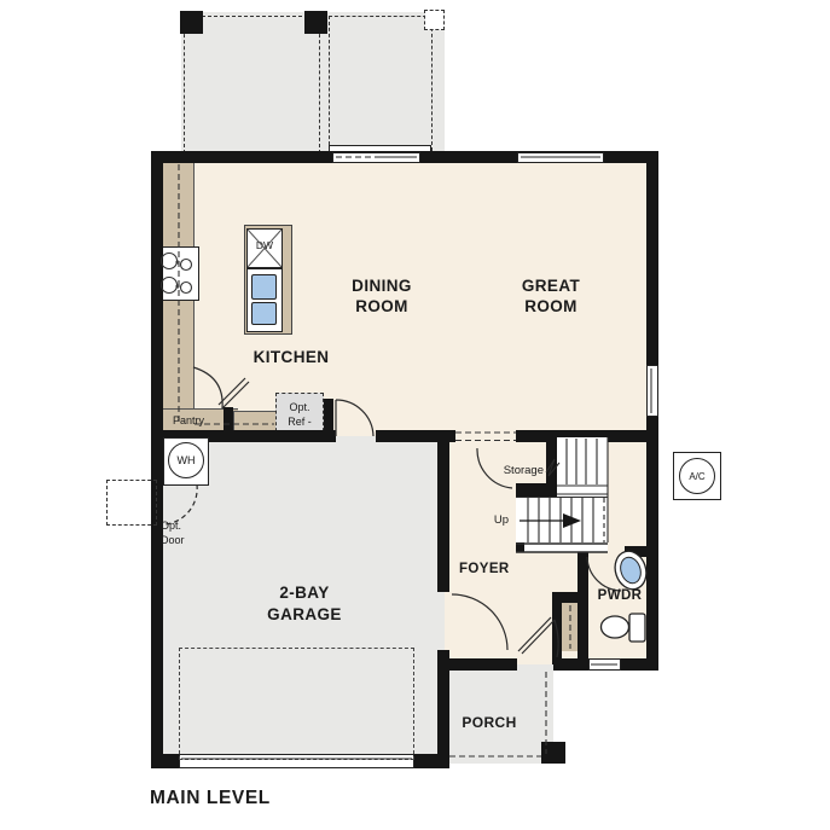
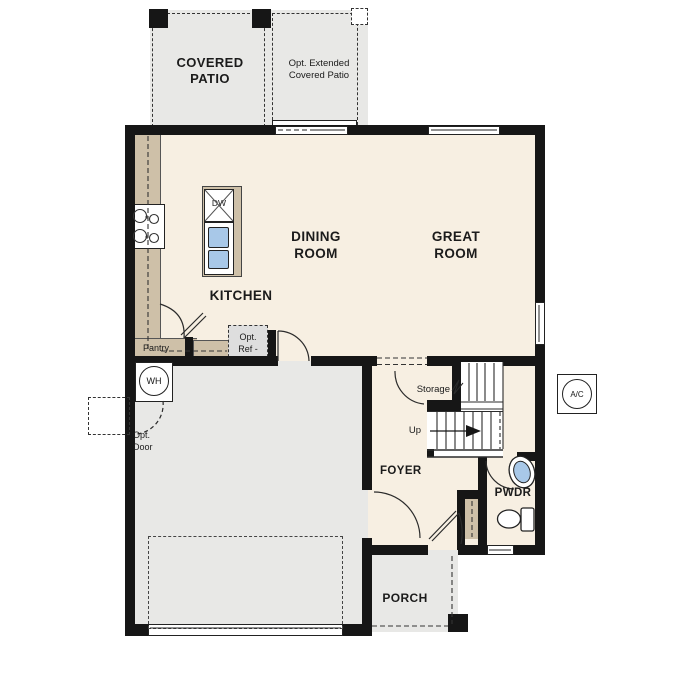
  WH
  A/C
  DW
+ COVERED
+ PATIO
+ Opt. Extended
+ Covered Patio
  DINING
  ROOM
  GREAT
  ROOM
  KITCHEN
  Pantry
  Opt.
  Ref -
  Storage
  Up
  FOYER
  PWDR
- 2-BAY
- GARAGE
  PORCH
  Opt.
  Door
- MAIN LEVEL
